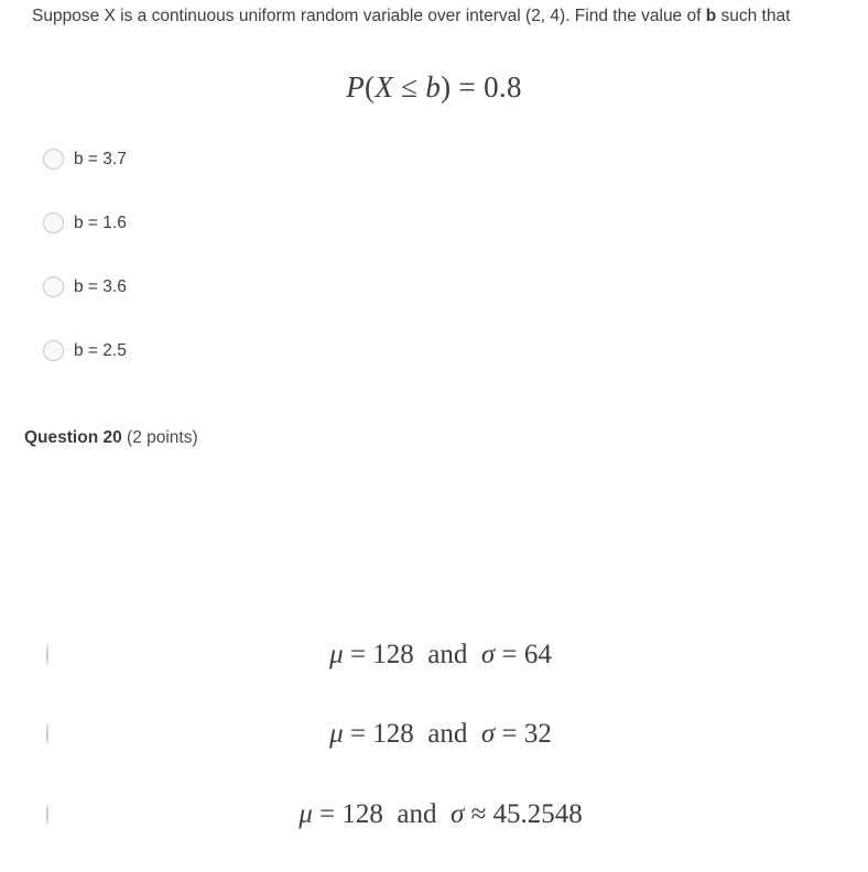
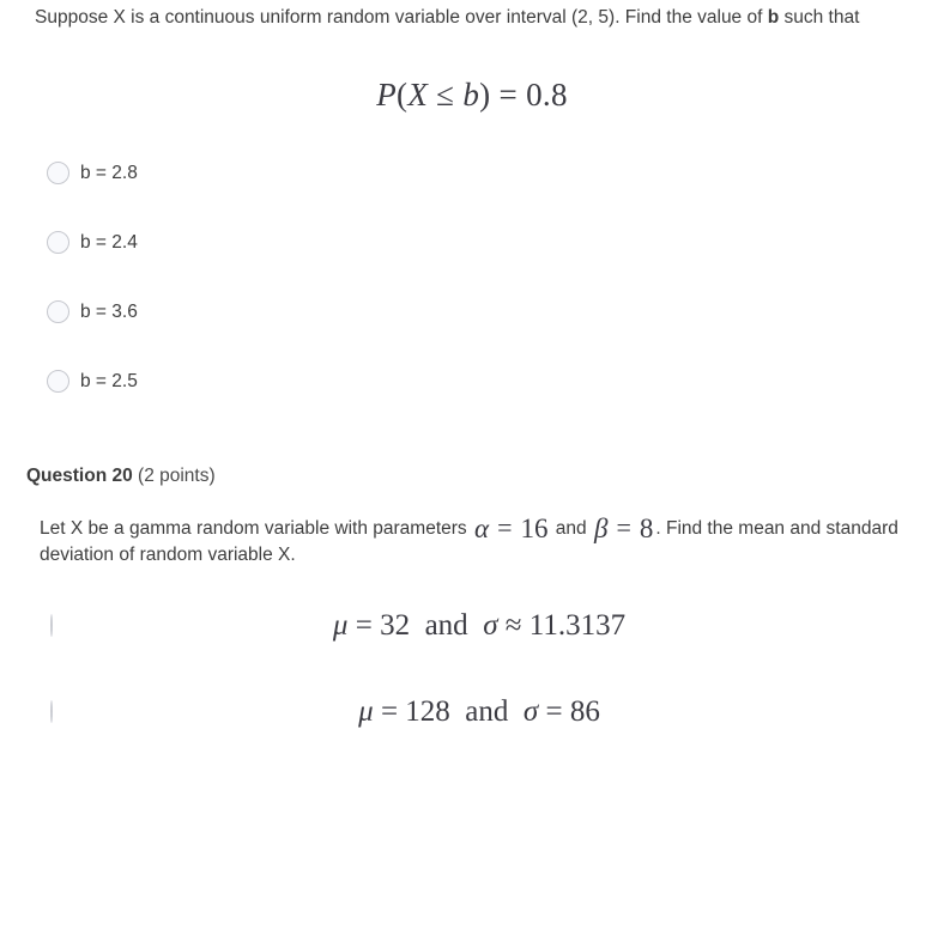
- Suppose X is a continuous uniform random variable over interval (2, 4). Find the value of b such that
+ Suppose X is a continuous uniform random variable over interval (2, 5). Find the value of b such that
  P(X ≤ b) = 0.8
- b = 3.7
+ b = 2.8
- b = 1.6
+ b = 2.4
  b = 3.6
  b = 2.5
  Question 20 (2 points)
+ Let X be a gamma random variable with parameters α = 16 and β = 8. Find the mean and standard deviation of random variable X.
+ μ = 32 and σ ≈ 11.3137
- μ = 128 and σ = 64
+ μ = 128 and σ = 86
- μ = 128 and σ = 32
- μ = 128 and σ ≈ 45.2548
